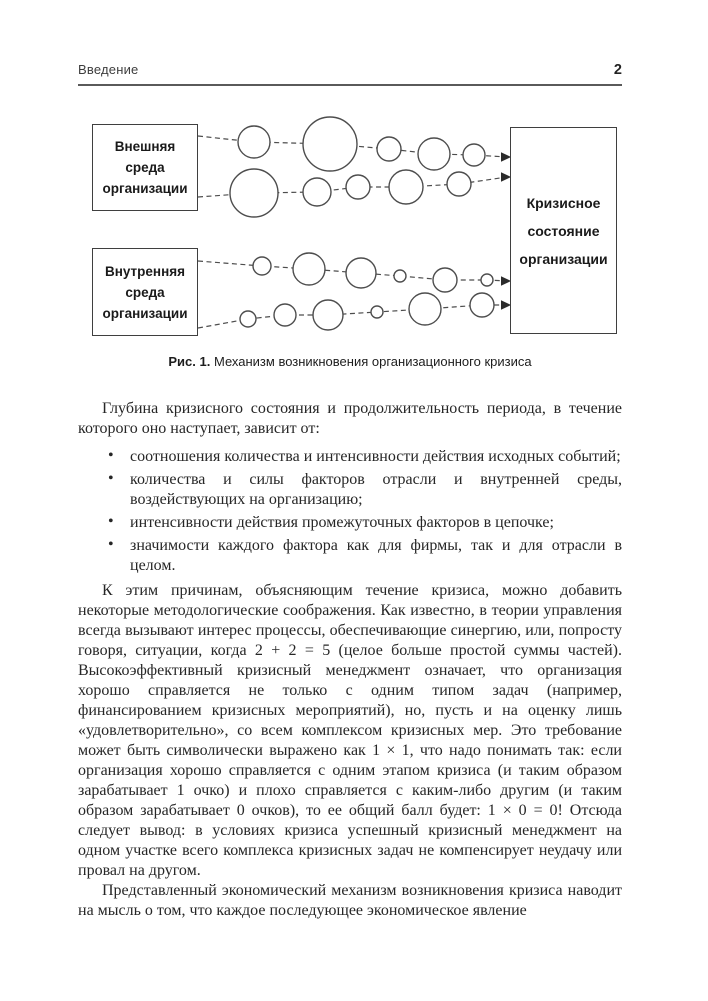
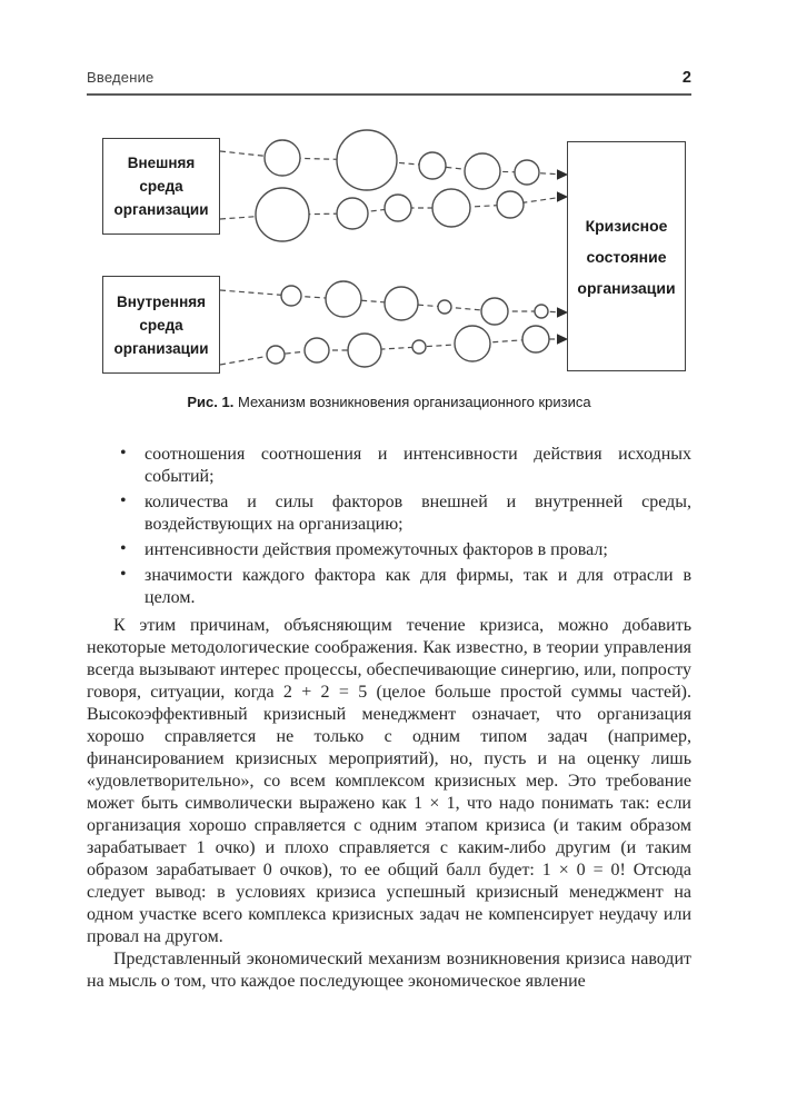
  Введение
  2
  Внешняя
  среда
  организации
  Внутренняя
  среда
  организации
  Кризисное
  состояние
  организации
  Рис. 1. Механизм возникновения организационного кризиса
- Глубина кризисного состояния и продолжительность периода, в течение которого оно наступает, зависит от:
- соотношения количества и интенсивности действия исходных событий;
+ соотношения соотношения и интенсивности действия исходных событий;
- количества и силы факторов отрасли и внутренней среды, воздействующих на организацию;
+ количества и силы факторов внешней и внутренней среды, воздействующих на организацию;
- интенсивности действия промежуточных факторов в цепочке;
+ интенсивности действия промежуточных факторов в провал;
  значимости каждого фактора как для фирмы, так и для отрасли в целом.
  К этим причинам, объясняющим течение кризиса, можно добавить некоторые методологические соображения. Как известно, в теории управления всегда вызывают интерес процессы, обеспечивающие синергию, или, попросту говоря, ситуации, когда 2 + 2 = 5 (целое больше простой суммы частей). Высокоэффективный кризисный менеджмент означает, что организация хорошо справляется не только с одним типом задач (например, финансированием кризисных мероприятий), но, пусть и на оценку лишь «удовлетворительно», со всем комплексом кризисных мер. Это требование может быть символически выражено как 1 × 1, что надо понимать так: если организация хорошо справляется с одним этапом кризиса (и таким образом зарабатывает 1 очко) и плохо справляется с каким-либо другим (и таким образом зарабатывает 0 очков), то ее общий балл будет: 1 × 0 = 0! Отсюда следует вывод: в условиях кризиса успешный кризисный менеджмент на одном участке всего комплекса кризисных задач не компенсирует неудачу или провал на другом.
  Представленный экономический механизм возникновения кризиса наводит на мысль о том, что каждое последующее экономическое явление
